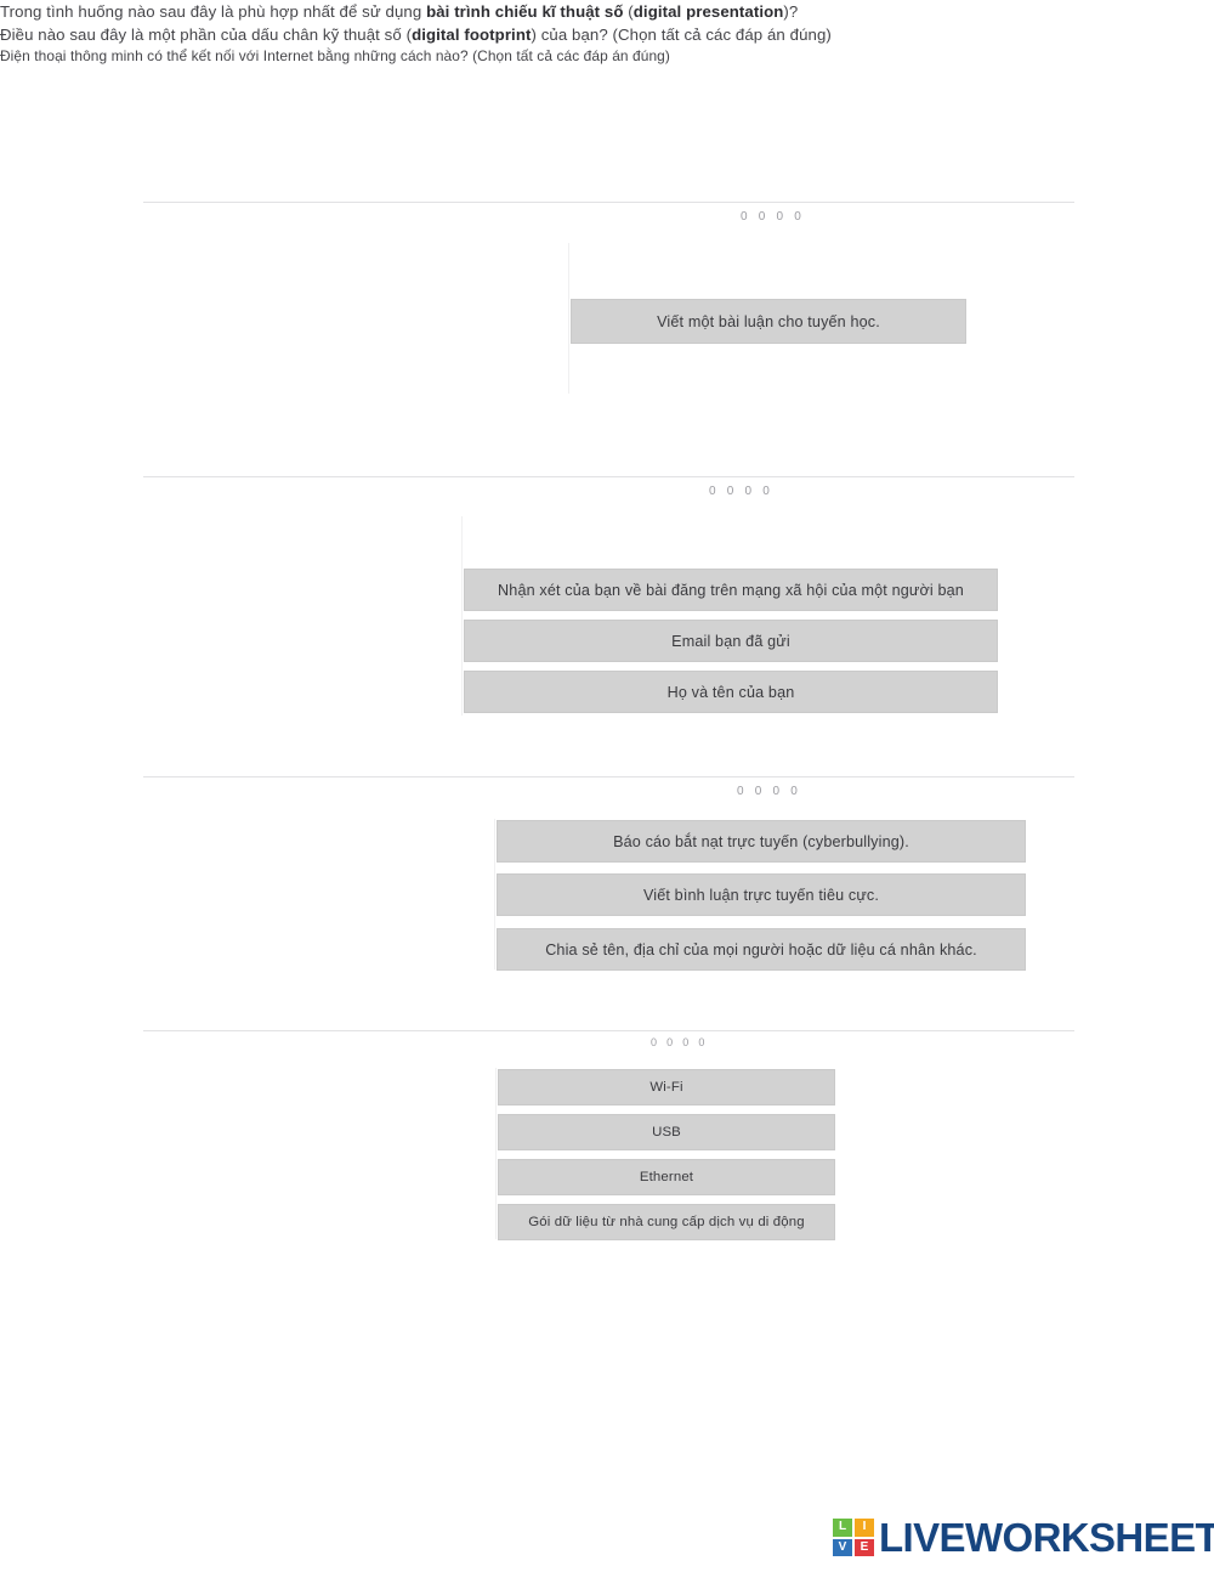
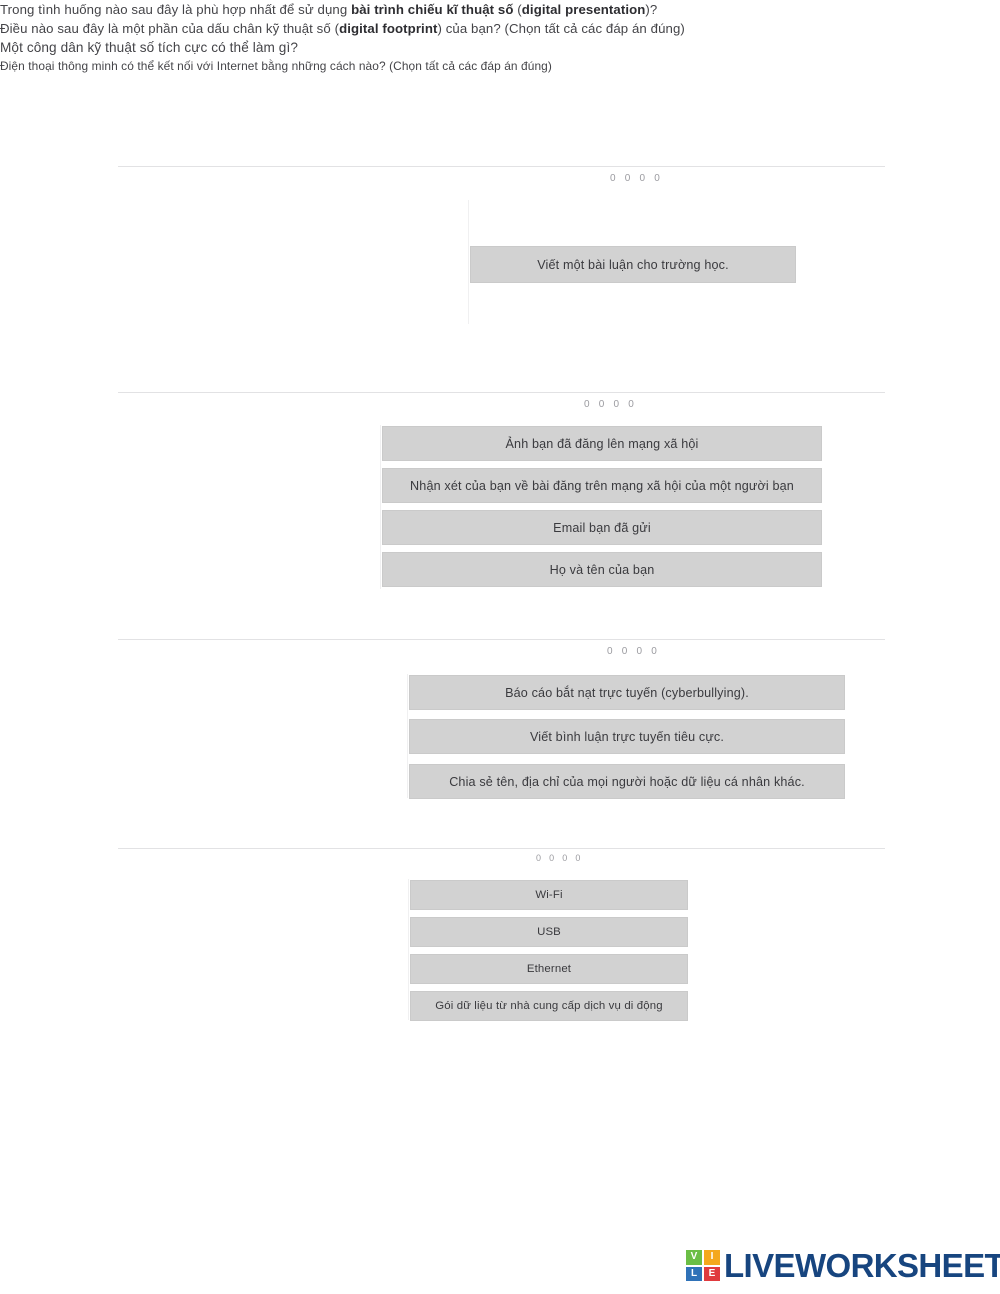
  Trong tình huống nào sau đây là phù hợp nhất để sử dụng bài trình chiếu kĩ thuật số (digital presentation)?
  0 0 0 0
- Viết một bài luận cho tuyến học.
+ Viết một bài luận cho trường học.
  Điều nào sau đây là một phần của dấu chân kỹ thuật số (digital footprint) của bạn? (Chọn tất cả các đáp án đúng)
  0 0 0 0
+ Ảnh bạn đã đăng lên mạng xã hội
  Nhận xét của bạn về bài đăng trên mạng xã hội của một người bạn
  Email bạn đã gửi
  Họ và tên của bạn
+ Một công dân kỹ thuật số tích cực có thể làm gì?
  0 0 0 0
  Báo cáo bắt nạt trực tuyến (cyberbullying).
  Viết bình luận trực tuyến tiêu cực.
  Chia sẻ tên, địa chỉ của mọi người hoặc dữ liệu cá nhân khác.
  Điện thoại thông minh có thể kết nối với Internet bằng những cách nào? (Chọn tất cả các đáp án đúng)
  0 0 0 0
  Wi-Fi
  USB
  Ethernet
  Gói dữ liệu từ nhà cung cấp dịch vụ di động
- L
+ V
  I
- V
+ L
  E
  LIVEWORKSHEET
